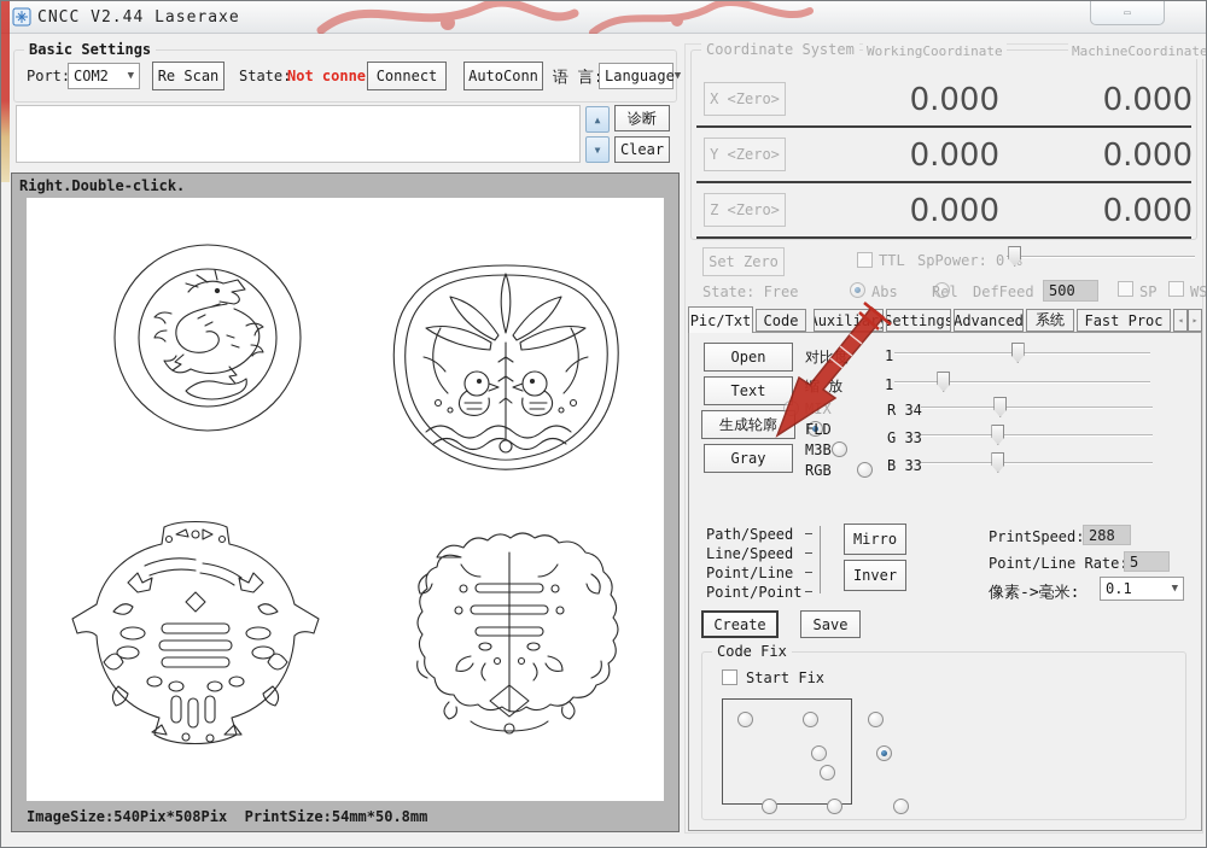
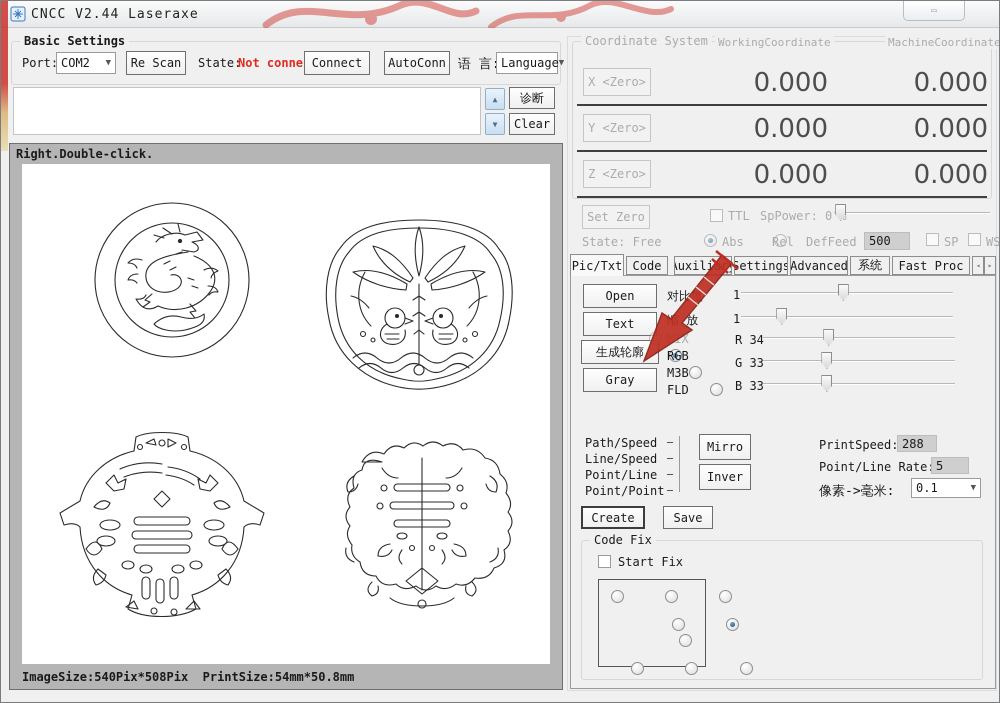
  CNCC V2.44 Laseraxe
  ▭
  Basic Settings
  Port:
  COM2
  ▼
  Re Scan
  State:
  Not conne
  Connect
  AutoConn
  Language
  ▼
  ▲
  ▼
  诊断
  Clear
  Right.Double-click.
  ImageSize:540Pix*508Pix PrintSize:54mm*50.8mm
  Coordinate System
  WorkingCoordinate
  MachineCoordinate
  X <Zero>
  0.000
  0.000
  Y <Zero>
  0.000
  0.000
  Z <Zero>
  0.000
  0.000
  Set Zero
  TTL
  SpPower: 0
  State: Free
  Abs
  Rel
  DefFeed
  500
  SP
  WS
  Pic/Txt
  Code
  Settings
  Advanced
  系统
  Fast Proc
  ◂
  ▸
  Open
  Text
  生成轮廓
  Gray
  1
  1
- FLD
+ RGB
  M3B
- RGB
+ FLD
  R 34
  G 33
  B 33
  Path/Speed
  Line/Speed
  Point/Line
  Point/Point
  Mirro
  Inver
  PrintSpeed:
  288
  Point/Line Rate
  5
  像素->毫米:
  0.1
  ▼
  Create
  Save
  Code Fix
  Start Fix
